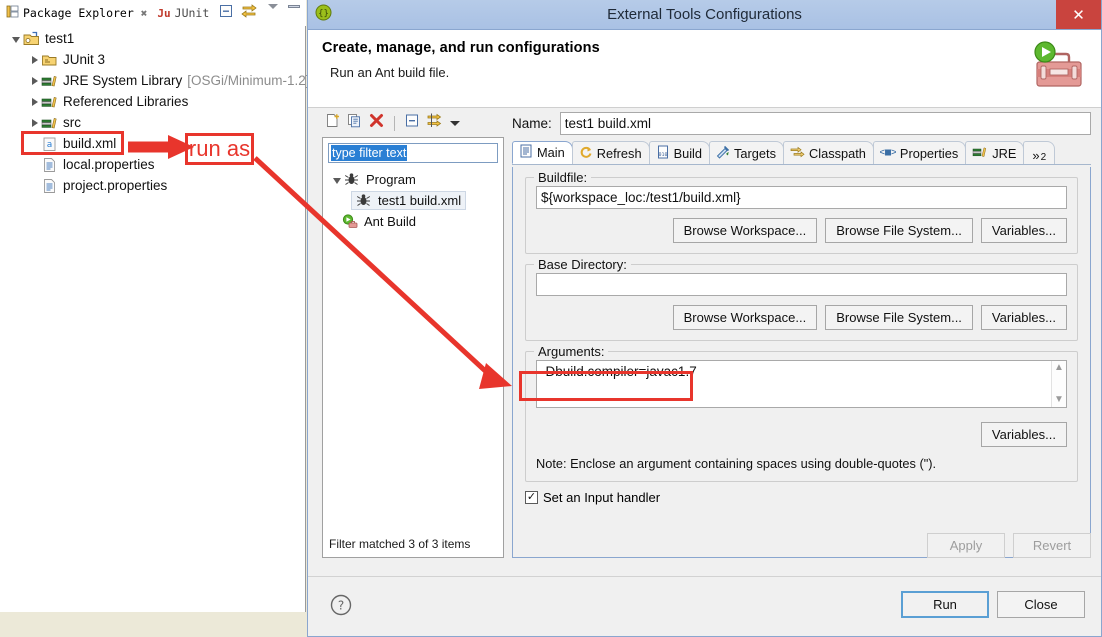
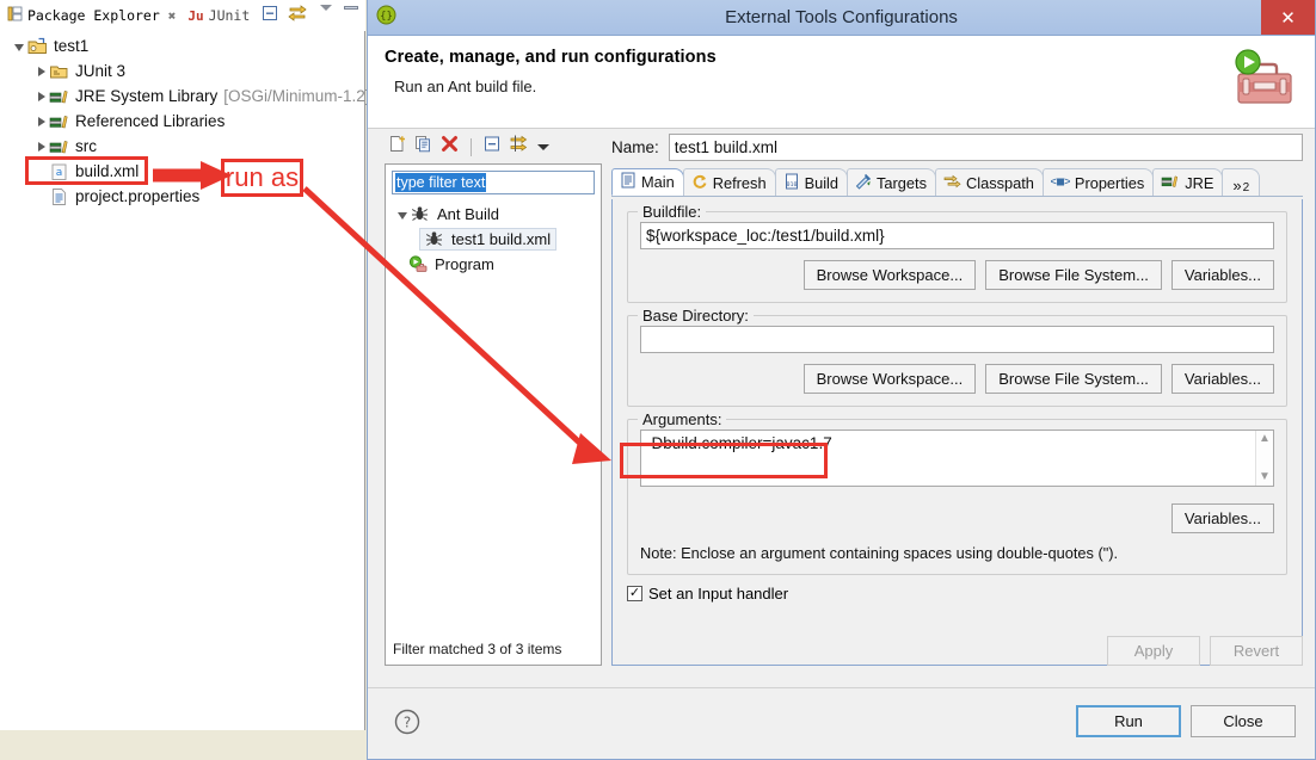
  Package Explorer
  ✖
  Ju
  JUnit
  test1
  JUnit 3
  JRE System Library
  [OSGi/Minimum-1.2
  Referenced Libraries
  src
  a
  build.xml
- local.properties
  project.properties
  {}
  External Tools Configurations
  ✕
  Create, manage, and run configurations
  Run an Ant build file.
  type filter text
- Program
+ Ant Build
  test1 build.xml
- Ant Build
+ Program
  Filter matched 3 of 3 items
  Name:
  test1 build.xml
  Main
  Refresh
  Build
  Targets
  Classpath
  <■>
  Properties
  JRE
  »
  2
  Buildfile:
  ${workspace_loc:/test1/build.xml}
  Browse Workspace...
  Browse File System...
  Variables...
  Base Directory:
  Browse Workspace...
  Browse File System...
  Variables...
  Arguments:
  -Dbuild.compiler=javac1.7
  ▲
  ▼
  Variables...
  Note: Enclose an argument containing spaces using double-quotes (").
  ✓
  Set an Input handler
  Apply
  Revert
  ?
  Run
  Close
  run as
